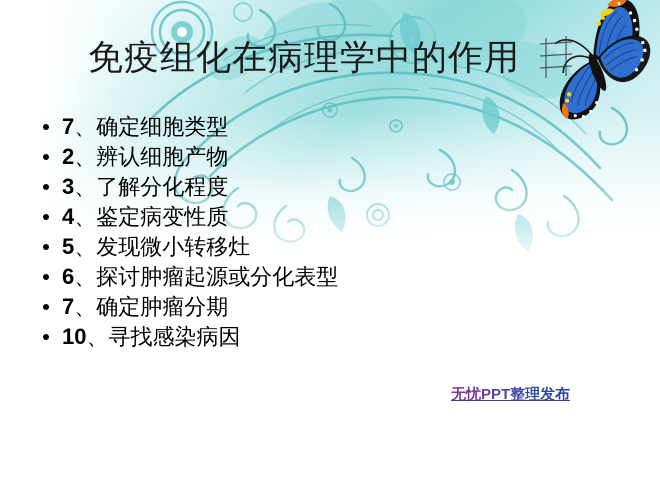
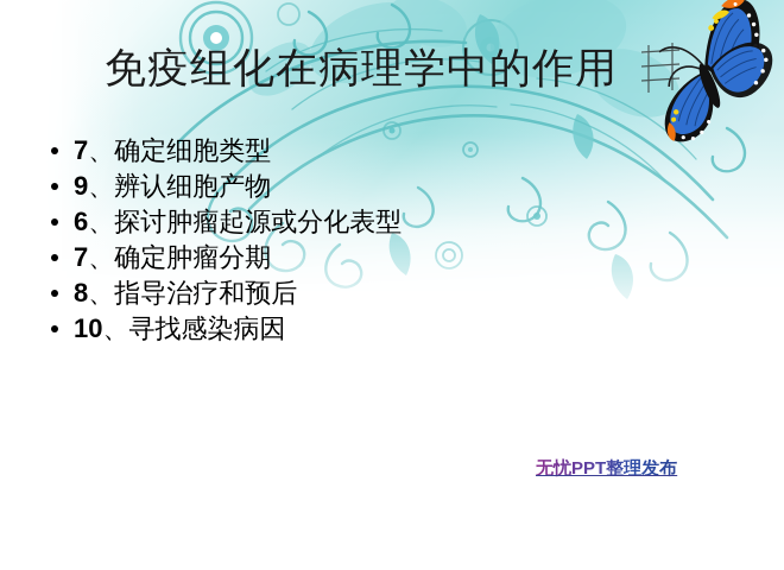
  免疫组化在病理学中的作用
  7、确定细胞类型
- 2、辨认细胞产物
+ 9、辨认细胞产物
- 3、了解分化程度
- 4、鉴定病变性质
- 5、发现微小转移灶
  6、探讨肿瘤起源或分化表型
  7、确定肿瘤分期
+ 8、指导治疗和预后
  10、寻找感染病因
  无忧PPT整理发布
